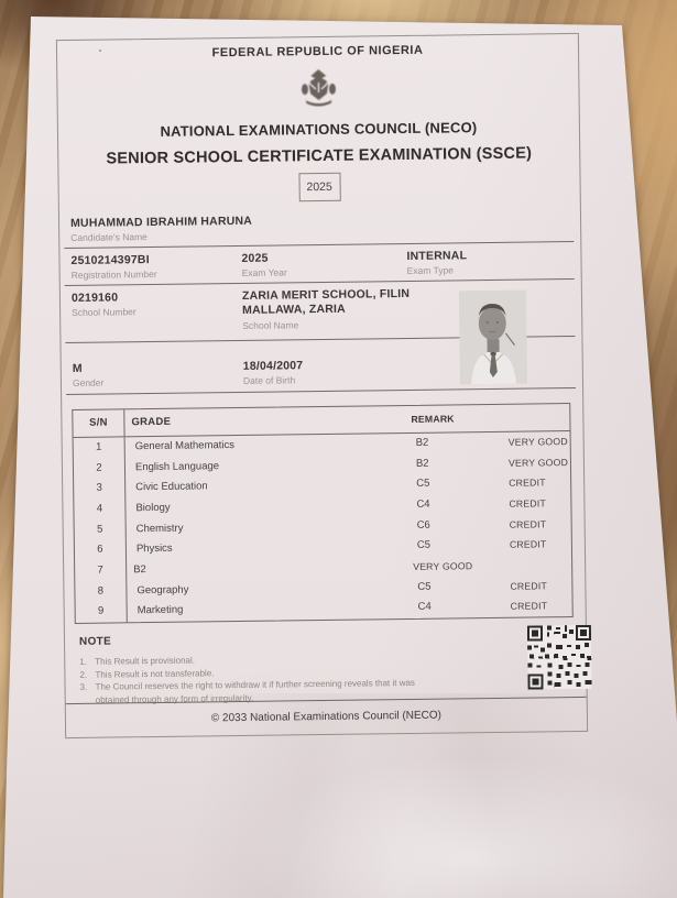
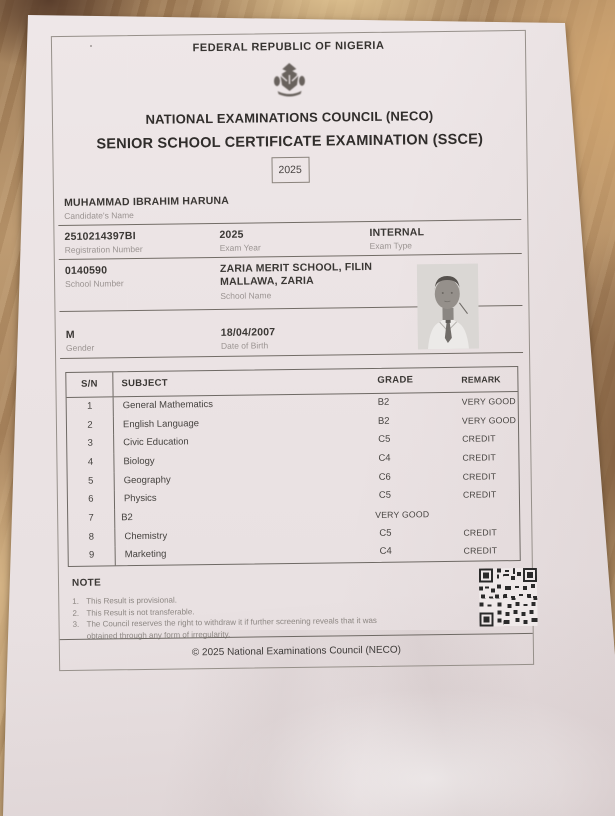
  FEDERAL REPUBLIC OF NIGERIA
  NATIONAL EXAMINATIONS COUNCIL (NECO)
  SENIOR SCHOOL CERTIFICATE EXAMINATION (SSCE)
  2025
  MUHAMMAD IBRAHIM HARUNA
  Candidate's Name
  2510214397BI
  Registration Number
  2025
  Exam Year
  INTERNAL
  Exam Type
- 0219160
+ 0140590
  School Number
  ZARIA MERIT SCHOOL, FILIN MALLAWA, ZARIA
  School Name
  M
  Gender
  18/04/2007
  Date of Birth
  S/N
+ SUBJECT
  GRADE
  REMARK
  1
  General Mathematics
  B2
  VERY GOOD
  2
  English Language
  B2
  VERY GOOD
  3
  Civic Education
  C5
  CREDIT
  4
  Biology
  C4
  CREDIT
  5
- Chemistry
+ Geography
  C6
  CREDIT
  6
  Physics
  C5
  CREDIT
  7
  B2
  VERY GOOD
  8
- Geography
+ Chemistry
  C5
  CREDIT
  9
  Marketing
  C4
  CREDIT
  NOTE
  1.
  This Result is provisional.
  2.
  This Result is not transferable.
  3.
  The Council reserves the right to withdraw it if further screening reveals that it was obtained through any form of irregularity.
- © 2033 National Examinations Council (NECO)
+ © 2025 National Examinations Council (NECO)
